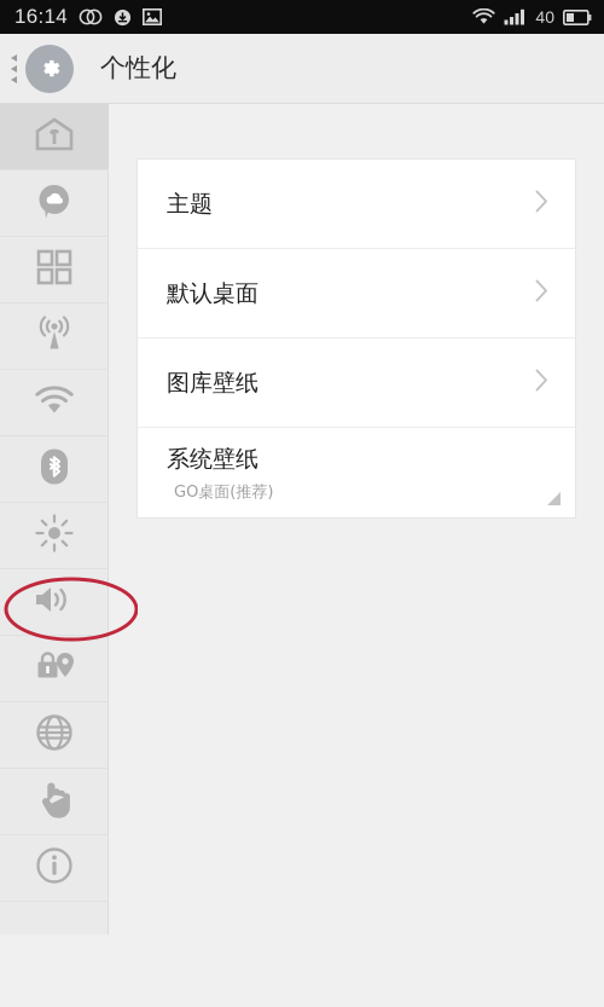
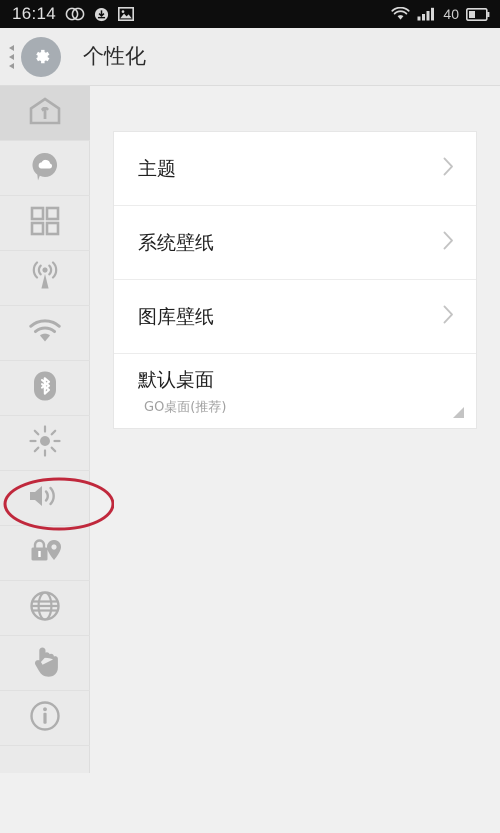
  16:14
  40
  个性化
  主题
- 默认桌面
+ 系统壁纸
  图库壁纸
- 系统壁纸
+ 默认桌面
  GO桌面(推荐)
